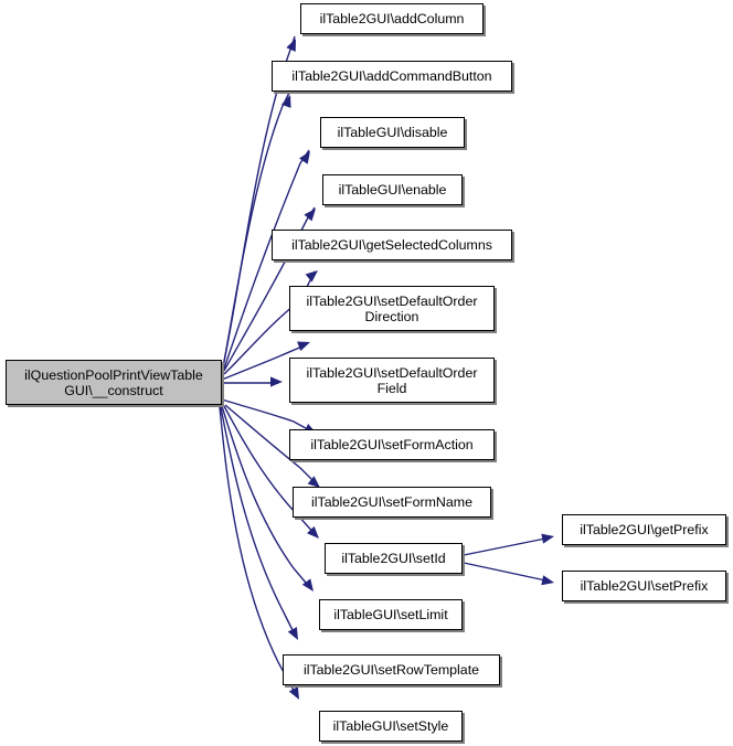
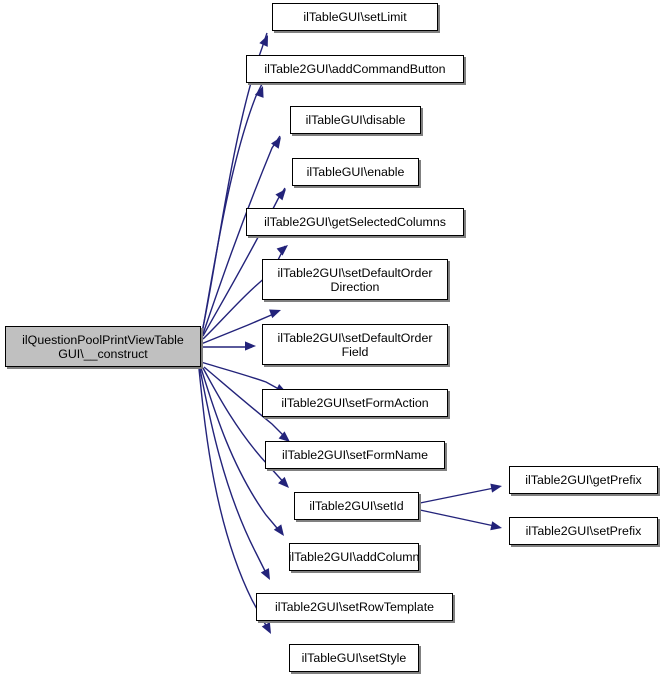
  ilQuestionPoolPrintViewTable
  GUI\__construct
- ilTable2GUI\addColumn
+ ilTableGUI\setLimit
  ilTable2GUI\addCommandButton
  ilTableGUI\disable
  ilTableGUI\enable
  ilTable2GUI\getSelectedColumns
  ilTable2GUI\setDefaultOrder
  Direction
  ilTable2GUI\setDefaultOrder
  Field
  ilTable2GUI\setFormAction
  ilTable2GUI\setFormName
  ilTable2GUI\setId
- ilTableGUI\setLimit
+ ilTable2GUI\addColumn
  ilTable2GUI\setRowTemplate
  ilTableGUI\setStyle
  ilTable2GUI\getPrefix
  ilTable2GUI\setPrefix
